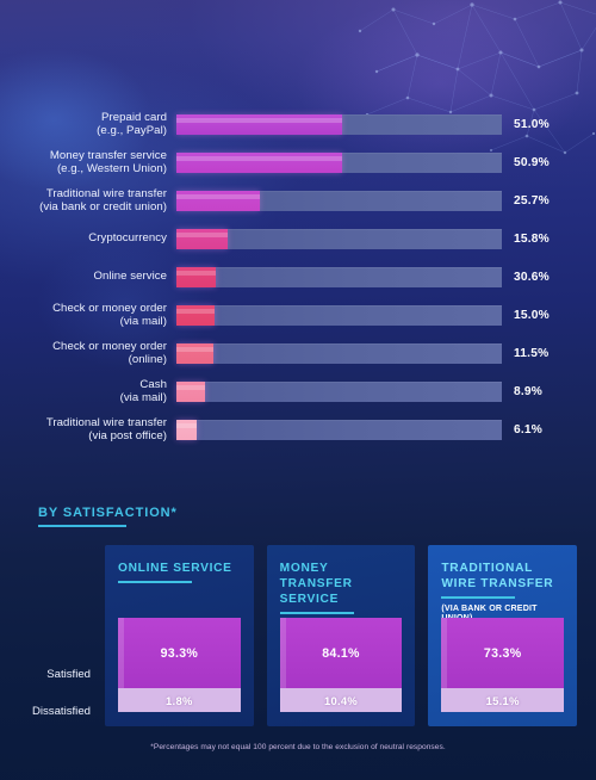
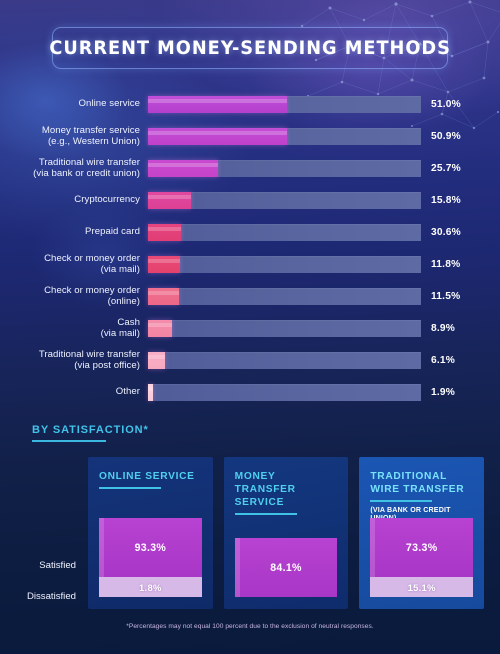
+ CURRENT MONEY-SENDING METHODS
- Prepaid card
+ Online service
- (e.g., PayPal)
  51.0%
  Money transfer service
  (e.g., Western Union)
  50.9%
  Traditional wire transfer
  (via bank or credit union)
  25.7%
  Cryptocurrency
  15.8%
- Online service
+ Prepaid card
  30.6%
  Check or money order
  (via mail)
- 15.0%
+ 11.8%
  Check or money order
  (online)
  11.5%
  Cash
  (via mail)
  8.9%
  Traditional wire transfer
  (via post office)
  6.1%
+ Other
+ 1.9%
  BY SATISFACTION*
  Satisfied
  Dissatisfied
  ONLINE SERVICE
  93.3%
  1.8%
  MONEY TRANSFER SERVICE
  84.1%
- 10.4%
  TRADITIONAL WIRE TRANSFER
  (VIA BANK OR CREDIT
  73.3%
  15.1%
